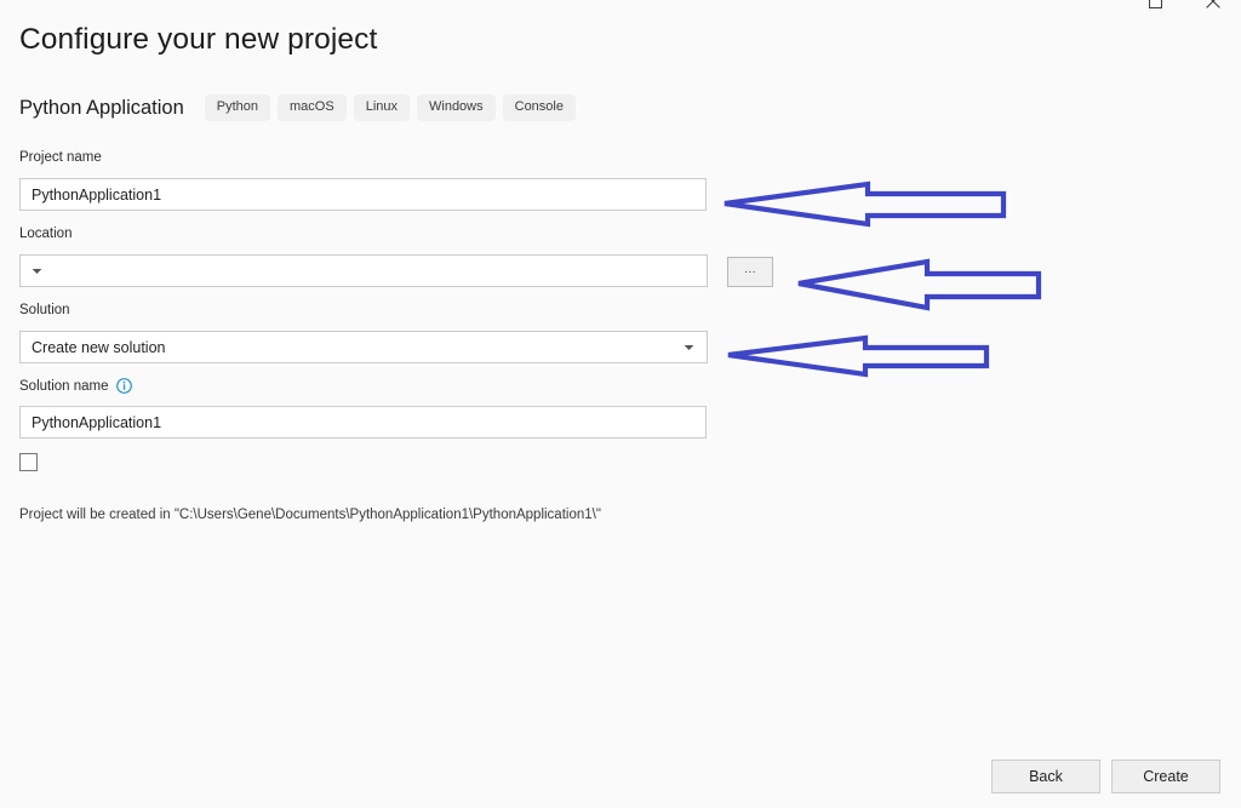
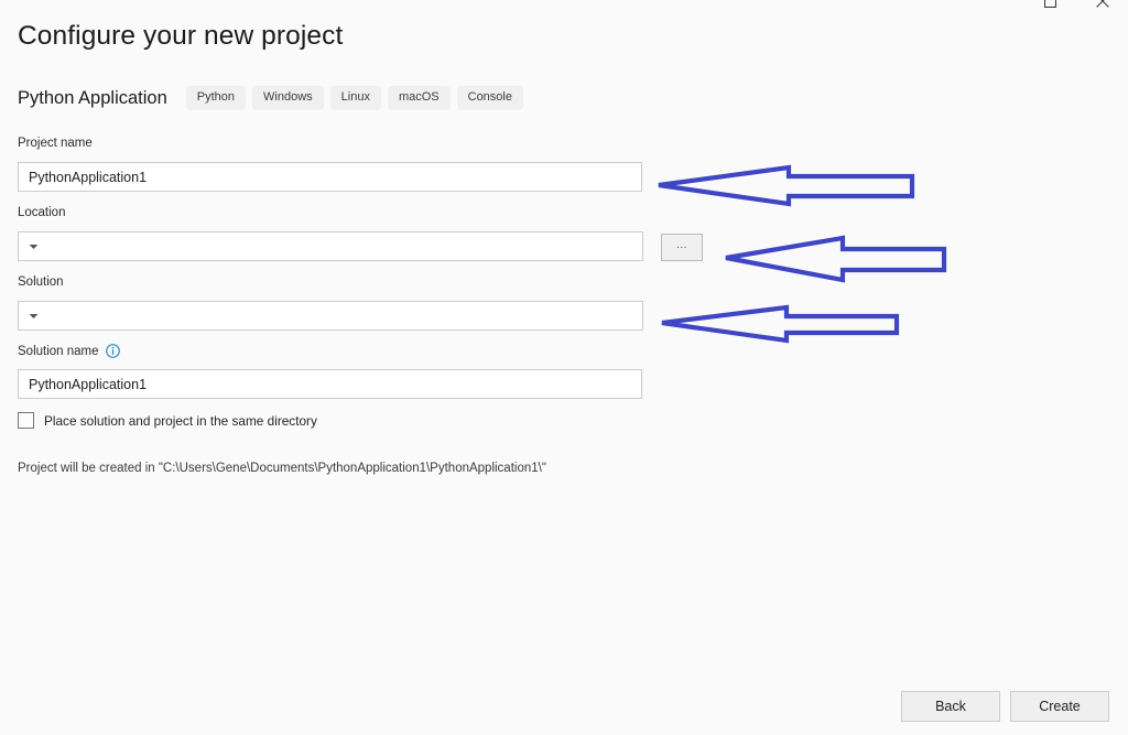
  Configure your new project
  Python Application
  Python
- macOS
+ Windows
  Linux
- Windows
+ macOS
  Console
  Project name
  PythonApplication1
  Location
  ...
  Solution
- Create new solution
  Solution name
  PythonApplication1
+ Place solution and project in the same directory
  Project will be created in "C:\Users\Gene\Documents\PythonApplication1\PythonApplication1\"
  Back
  Create
